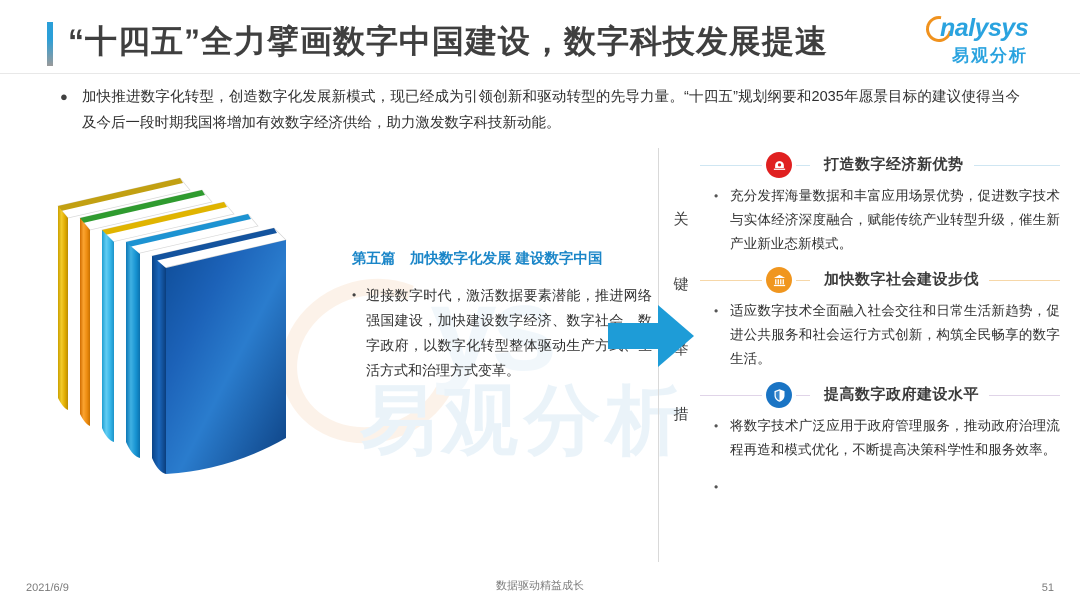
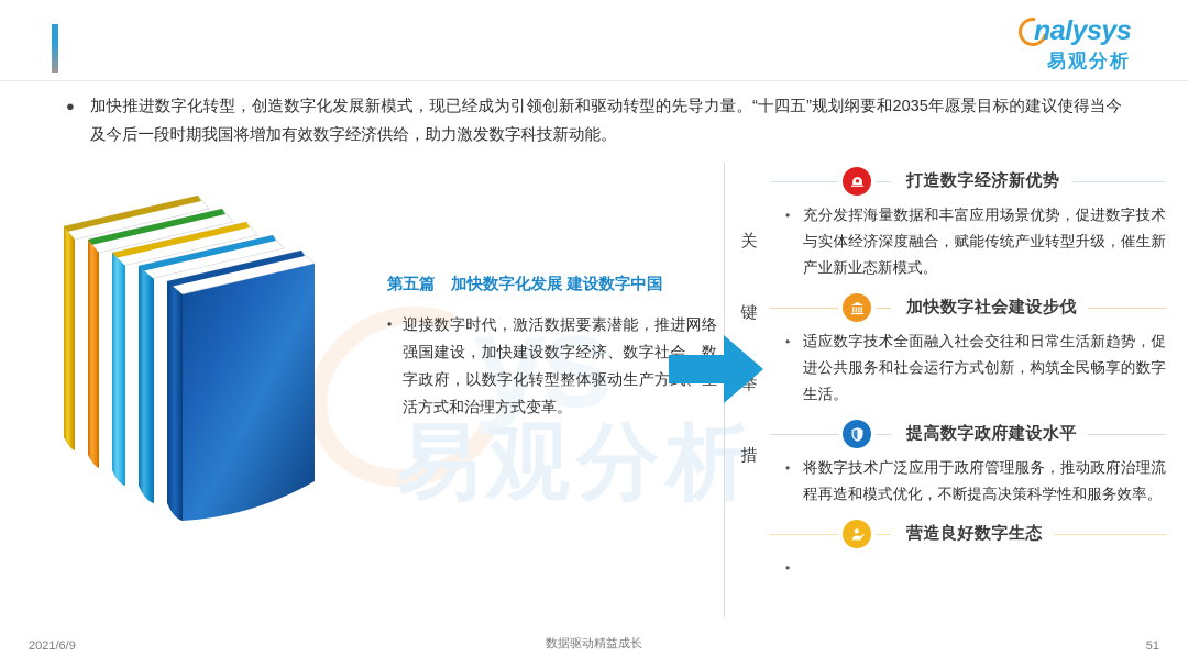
  ys
  易观分析
- “十四五”全力擘画数字中国建设，数字科技发展提速
  nalysys
  易观分析
  ●
  加快推进数字化转型，创造数字化发展新模式，现已经成为引领创新和驱动转型的先导力量。“十四五”规划纲要和2035年愿景目标的建议使得当今及今后一段时期我国将增加有效数字经济供给，助力激发数字科技新动能。
  第五篇 加快数字化发展 建设数字中国
  •
  迎接数字时代，激活数据要素潜能，推进网络强国建设，加快建设数字经济、数字社会、数字政府，以数字化转型整体驱动生产方活方式和治理方式变革。
  关
  键
  举
  措
  打造数字经济新优势
  •
  充分发挥海量数据和丰富应用场景优势，促进数字技术与实体经济深度融合，赋能传统产业转型升级，催生新产业新业态新模式。
  加快数字社会建设步伐
  •
  适应数字技术全面融入社会交往和日常生活新趋势，促进公共服务和社会运行方式创新，构筑全民畅享的数字生活。
  提高数字政府建设水平
  •
  将数字技术广泛应用于政府管理服务，推动政府治理流程再造和模式优化，不断提高决策科学性和服务效率。
+ 营造良好数字生态
  •
  2021/6/9
  数据驱动精益成长
  51
